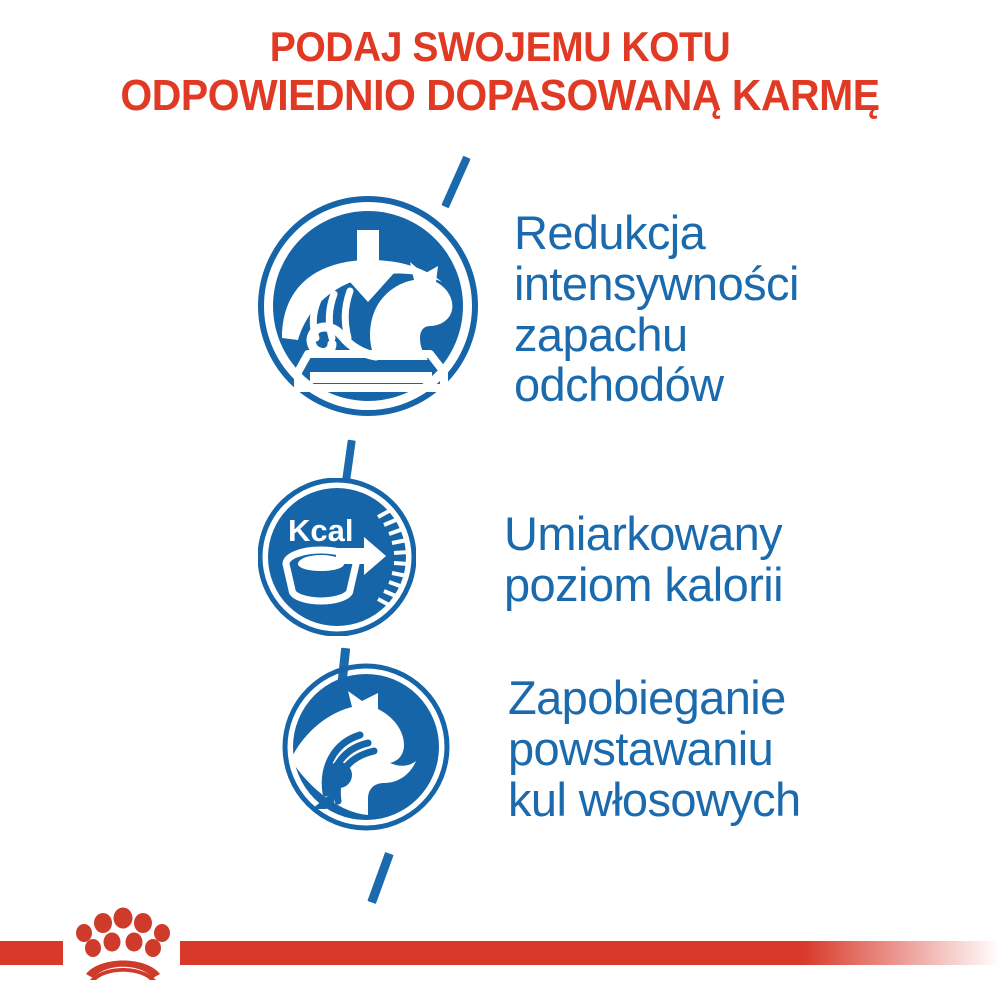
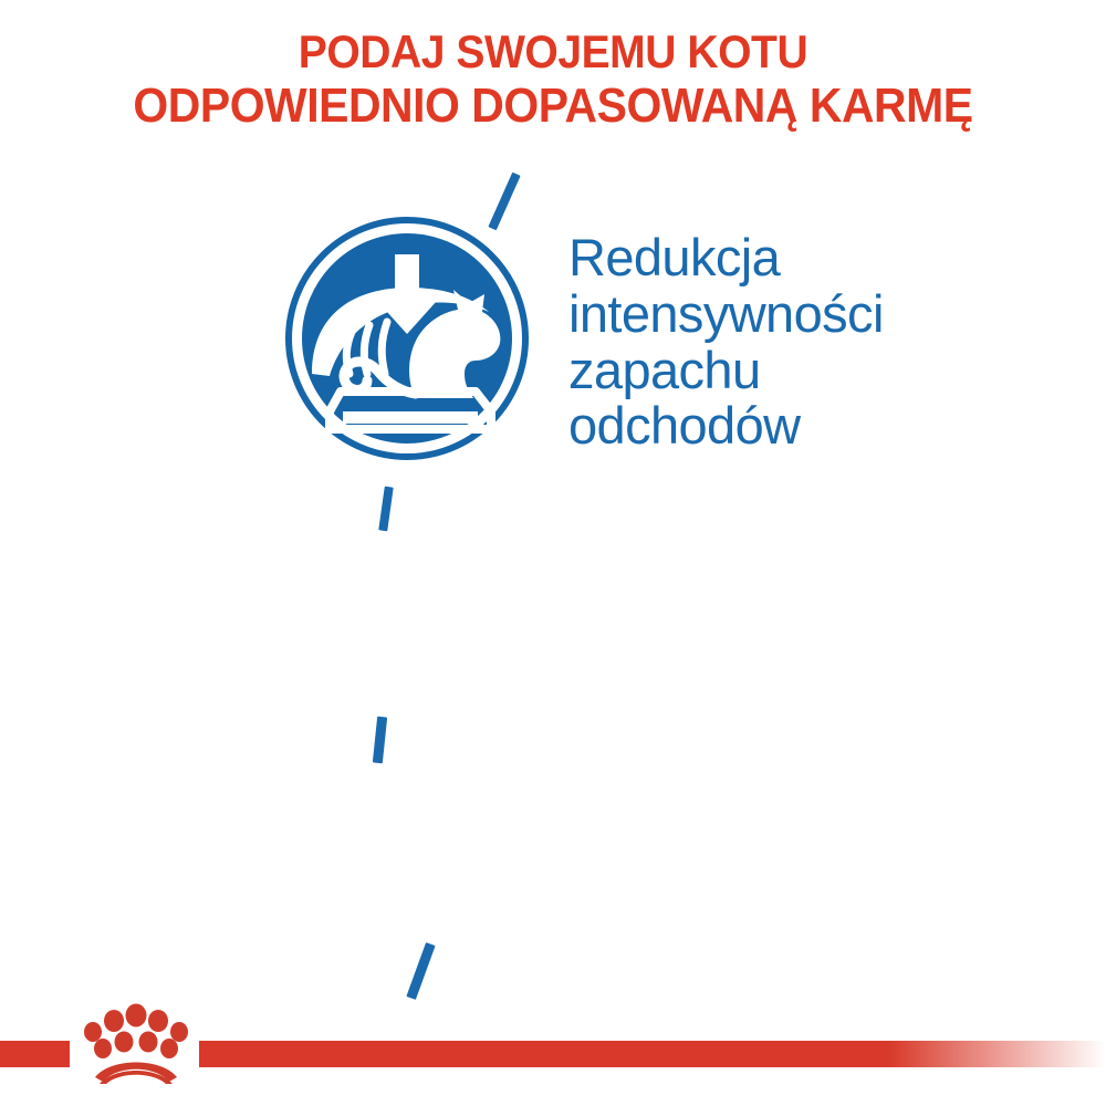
  PODAJ SWOJEMU KOTU
  ODPOWIEDNIO DOPASOWANĄ KARMĘ
  Redukcja
  intensywności
  zapachu
  odchodów
- Kcal
- Umiarkowany
- poziom kalorii
- Zapobieganie
- powstawaniu
- kul włosowych
